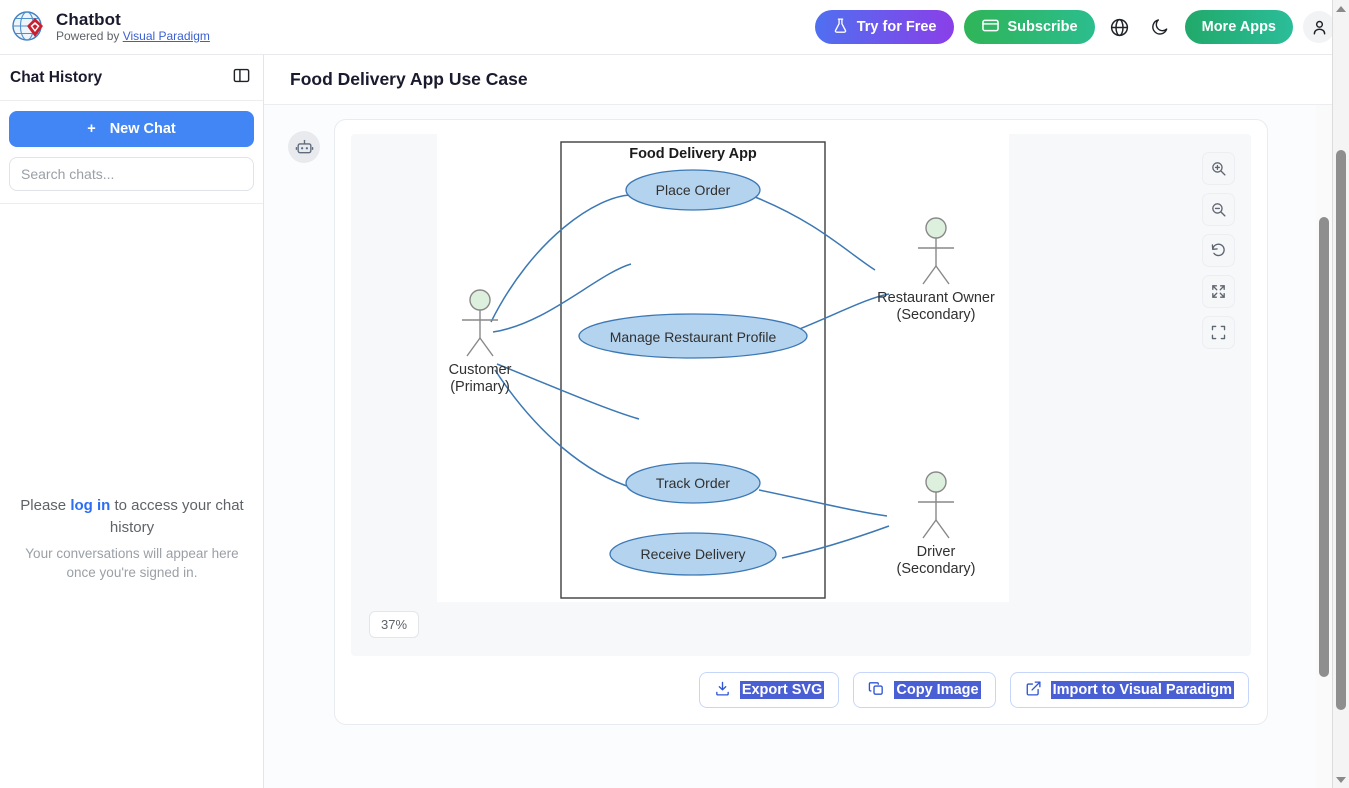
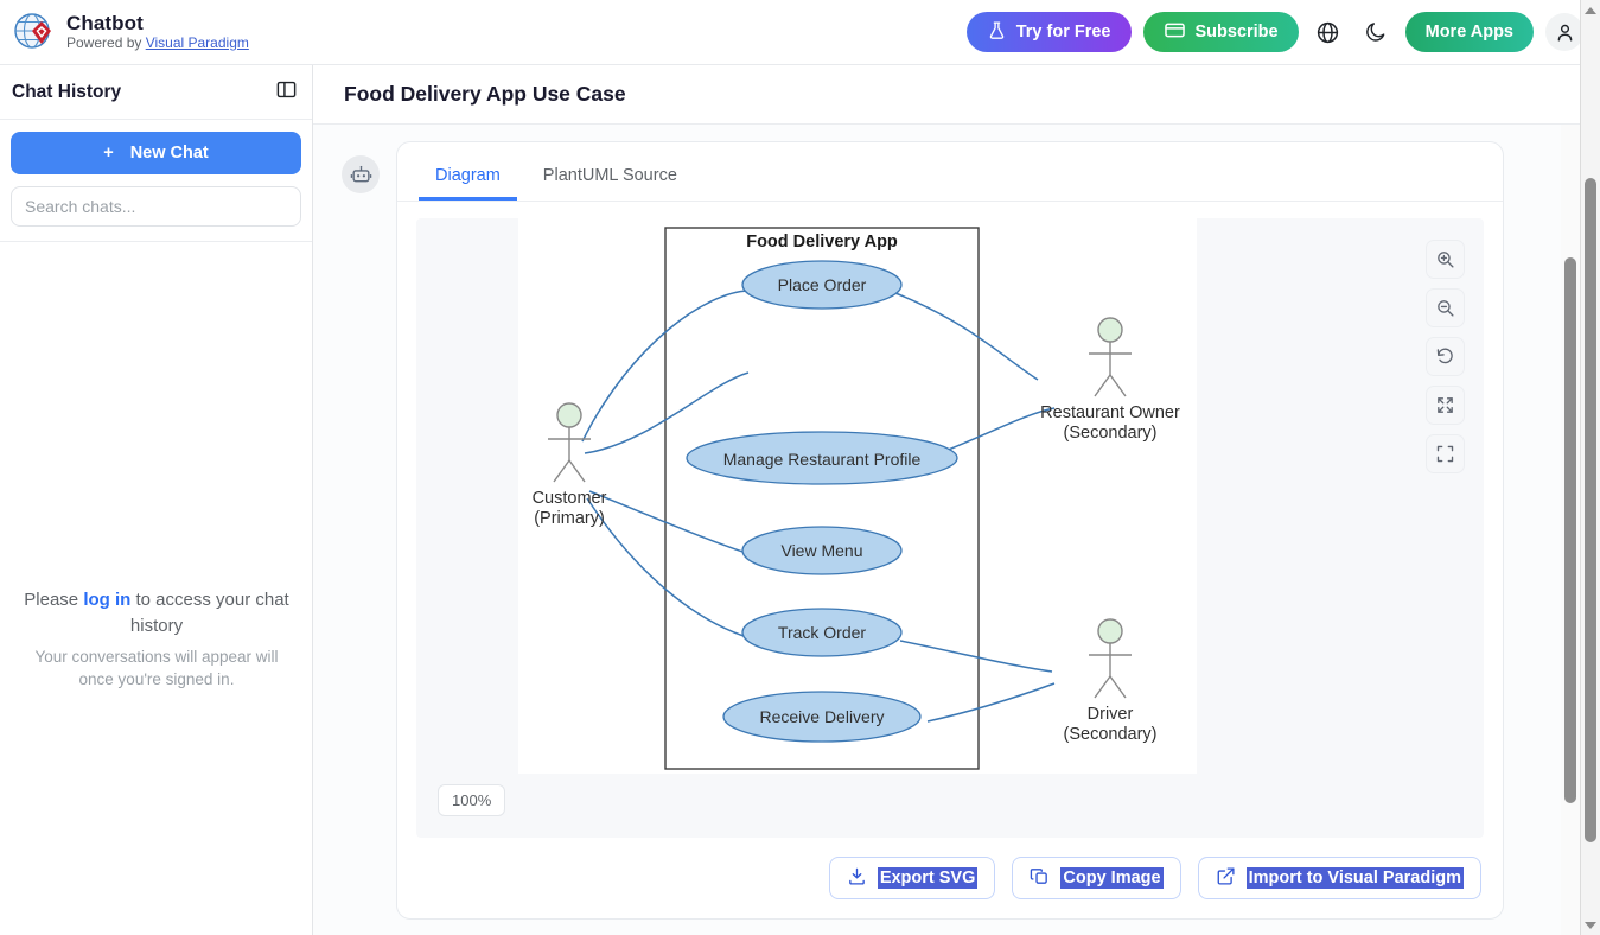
  Chatbot
  Powered by Visual Paradigm
  Try for Free
  Subscribe
  More Apps
  Chat History
  +
  New Chat
  Search chats...
  Please log in to access your chat history
- Your conversations will appear here once you're signed in.
+ Your conversations will appear will once you're signed in.
  Food Delivery App Use Case
+ Diagram
+ PlantUML Source
  Food Delivery App
  Place Order
  Manage Restaurant Profile
+ View Menu
  Track Order
  Receive Delivery
  Customer
  (Primary)
  Restaurant Owner
  (Secondary)
  Driver
  (Secondary)
- 37%
+ 100%
  Export SVG
  Copy Image
  Import to Visual Paradigm
